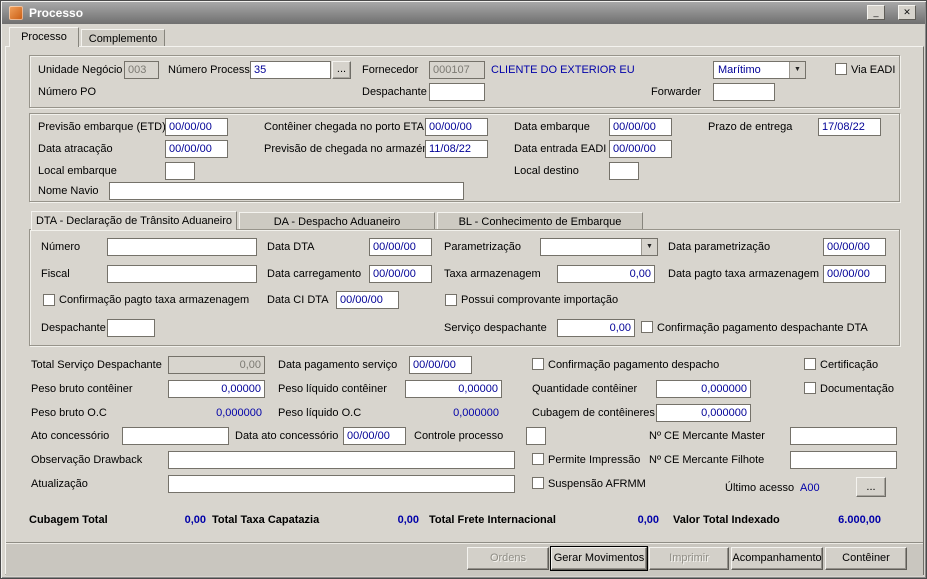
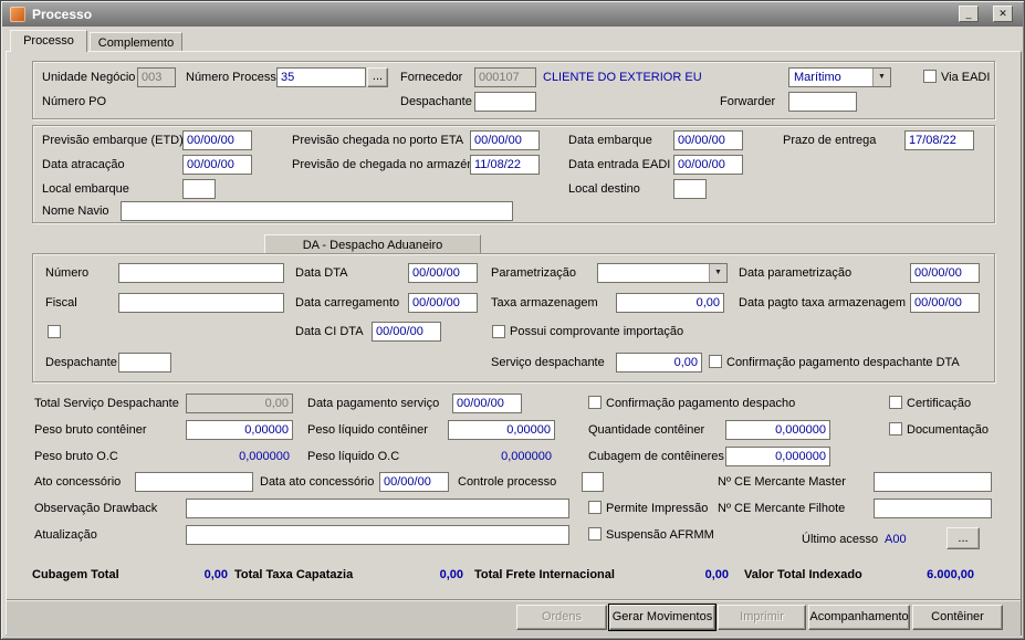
  Processo
  _
  ✕
  Processo
  Complemento
  Unidade Negócio
  003
  Número Process
  35
  ...
  Fornecedor
  000107
  CLIENTE DO EXTERIOR EU
  Marítimo
  Via EADI
  Número PO
  Despachante
  Forwarder
  Previsão embarque (ETD)
  00/00/00
- Contêiner chegada no porto ETA
+ Previsão chegada no porto ETA
  00/00/00
  Data embarque
  00/00/00
  Prazo de entrega
  17/08/22
  Data atracação
  00/00/00
  Previsão de chegada no armazé
  11/08/22
  Data entrada EADI
  00/00/00
  Local embarque
  Local destino
  Nome Navio
- DTA - Declaração de Trânsito Aduaneiro
  DA - Despacho Aduaneiro
- BL - Conhecimento de Embarque
  Número
  Data DTA
  00/00/00
  Parametrização
  Data parametrização
  00/00/00
  Fiscal
  Data carregamento
  00/00/00
  Taxa armazenagem
  0,00
  Data pagto taxa armazenagem
  00/00/00
- Confirmação pagto taxa armazenagem
  Data CI DTA
  00/00/00
  Possui comprovante importação
  Despachante
  Serviço despachante
  0,00
  Confirmação pagamento despachante DTA
  Total Serviço Despachante
  0,00
  Data pagamento serviço
  00/00/00
  Confirmação pagamento despacho
  Certificação
  Peso bruto contêiner
  0,00000
  Peso líquido contêiner
  0,00000
  Quantidade contêiner
  0,000000
  Documentação
  Peso bruto O.C
  0,000000
  Peso líquido O.C
  0,000000
  Cubagem de contêineres
  0,000000
  Ato concessório
  Data ato concessório
  00/00/00
  Controle processo
  Nº CE Mercante Master
  Observação Drawback
  Permite Impressão
  Nº CE Mercante Filhote
  Atualização
  Suspensão AFRMM
  Último acesso
  A00
  ...
  Cubagem Total
  0,00
  Total Taxa Capatazia
  0,00
  Total Frete Internacional
  0,00
  Valor Total Indexado
  6.000,00
  Ordens
  Gerar Movimentos
  Imprimir
  Acompanhamento
  Contêiner
